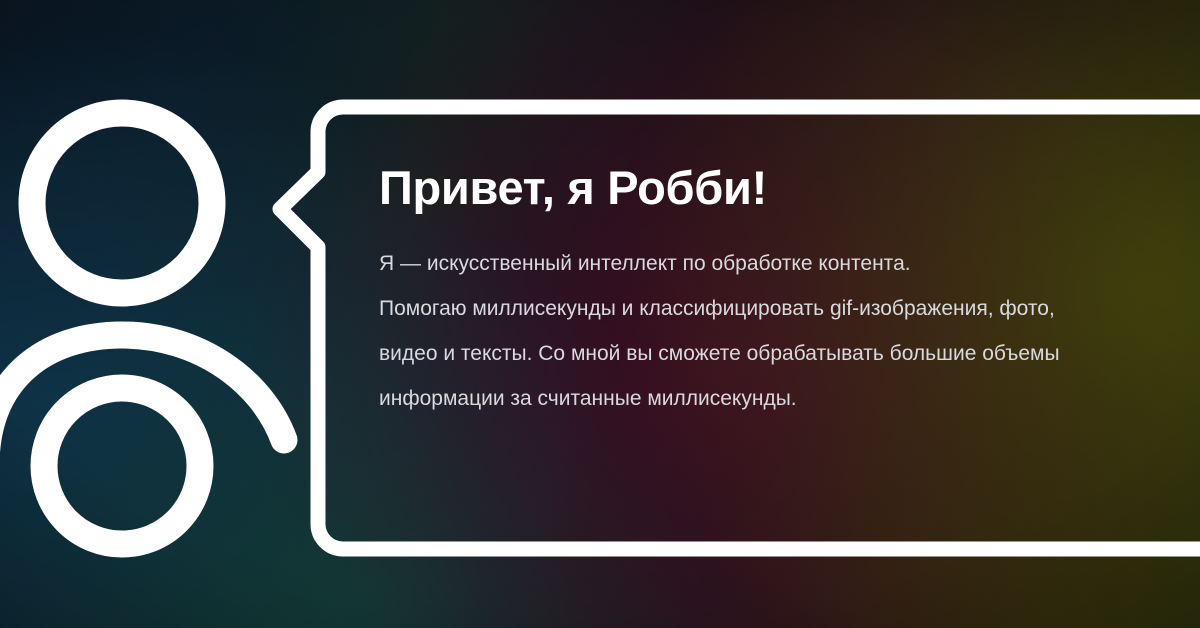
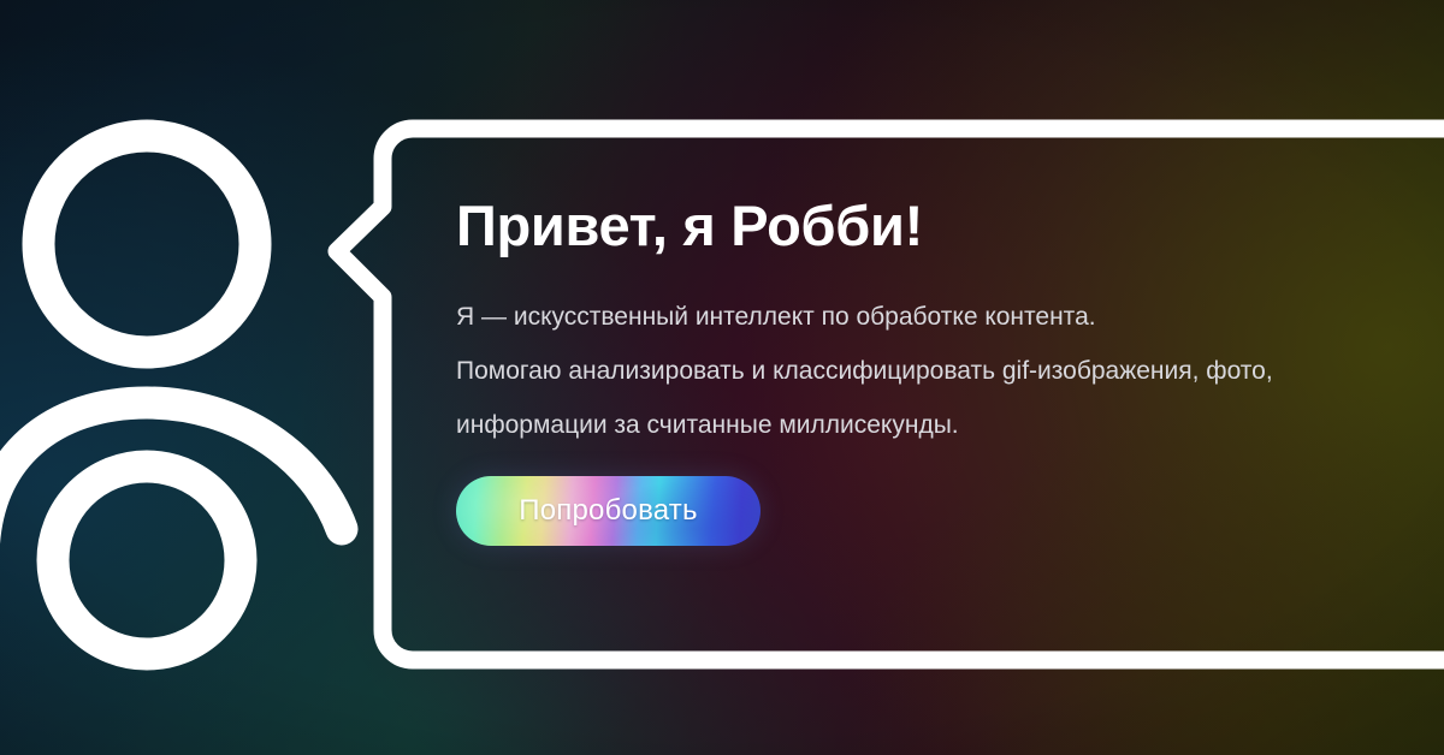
  Привет, я Робби!
  Я — искусственный интеллект по обработке контента.
- Помогаю миллисекунды и классифицировать gif-изображения, фото,
+ Помогаю анализировать и классифицировать gif-изображения, фото,
- видео и тексты. Со мной вы сможете обрабатывать большие объемы
  информации за считанные миллисекунды.
+ Попробовать
